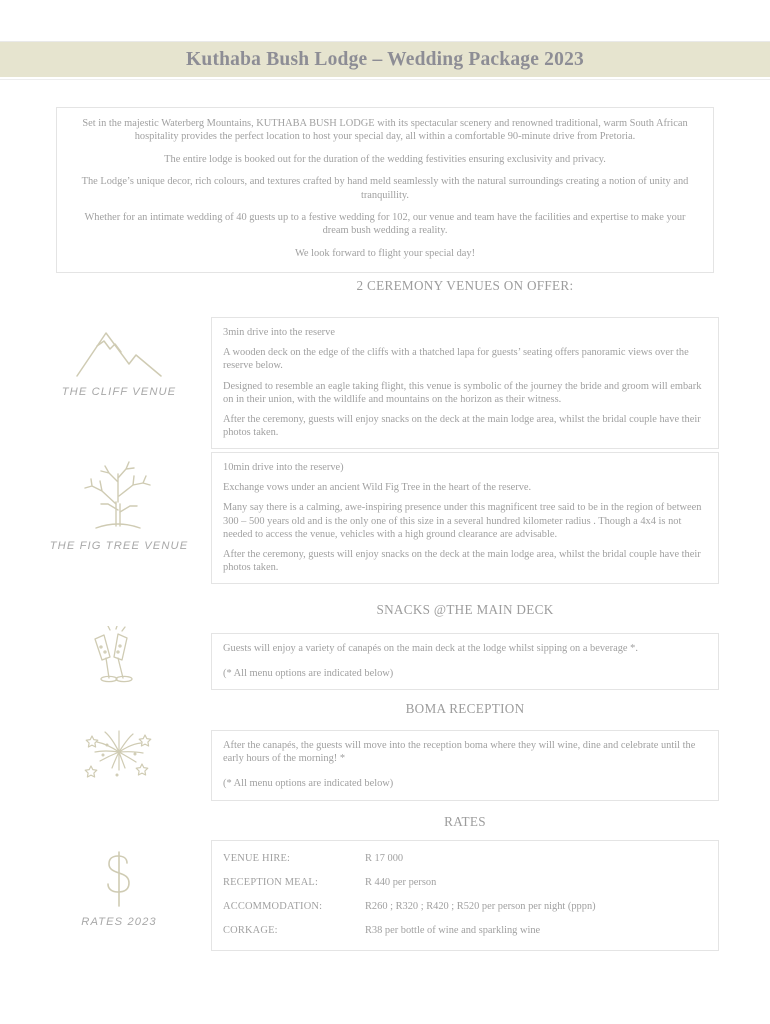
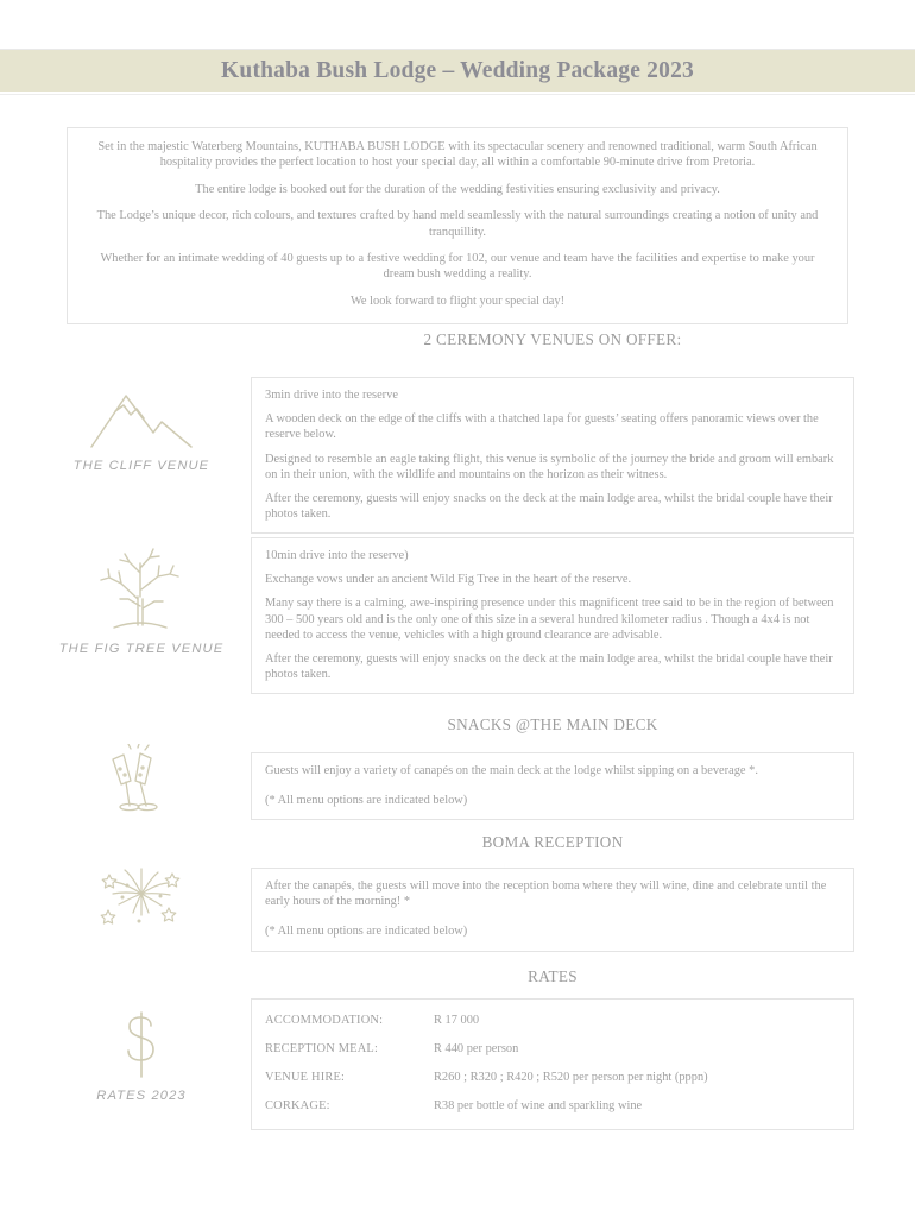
  Kuthaba Bush Lodge – Wedding Package 2023
  Set in the majestic Waterberg Mountains, KUTHABA BUSH LODGE with its spectacular scenery and renowned traditional, warm South African hospitality provides the perfect location to host your special day, all within a comfortable 90-minute drive from Pretoria.
  The entire lodge is booked out for the duration of the wedding festivities ensuring exclusivity and privacy.
  The Lodge’s unique decor, rich colours, and textures crafted by hand meld seamlessly with the natural surroundings creating a notion of unity and tranquillity.
  Whether for an intimate wedding of 40 guests up to a festive wedding for 102, our venue and team have the facilities and expertise to make your dream bush wedding a reality.
  We look forward to flight your special day!
  2 CEREMONY VENUES ON OFFER:
  THE CLIFF VENUE
  3min drive into the reserve
  A wooden deck on the edge of the cliffs with a thatched lapa for guests’ seating offers panoramic views over the reserve below.
  Designed to resemble an eagle taking flight, this venue is symbolic of the journey the bride and groom will embark on in their union, with the wildlife and mountains on the horizon as their witness.
  After the ceremony, guests will enjoy snacks on the deck at the main lodge area, whilst the bridal couple have their photos taken.
  THE FIG TREE VENUE
  10min drive into the reserve)
  Exchange vows under an ancient Wild Fig Tree in the heart of the reserve.
  Many say there is a calming, awe-inspiring presence under this magnificent tree said to be in the region of between 300 – 500 years old and is the only one of this size in a several hundred kilometer radius . Though a 4x4 is not needed to access the venue, vehicles with a high ground clearance are advisable.
  After the ceremony, guests will enjoy snacks on the deck at the main lodge area, whilst the bridal couple have their photos taken.
  SNACKS @THE MAIN DECK
  Guests will enjoy a variety of canapés on the main deck at the lodge whilst sipping on a beverage *.
  (* All menu options are indicated below)
  BOMA RECEPTION
  After the canapés, the guests will move into the reception boma where they will wine, dine and celebrate until the early hours of the morning! *
  (* All menu options are indicated below)
  RATES
  RATES 2023
- VENUE HIRE:	R 17 000
+ ACCOMMODATION:	R 17 000
  RECEPTION MEAL:	R 440 per person
- ACCOMMODATION:	R260 ; R320 ; R420 ; R520 per person per night (pppn)
+ VENUE HIRE:	R260 ; R320 ; R420 ; R520 per person per night (pppn)
  CORKAGE:	R38 per bottle of wine and sparkling wine
